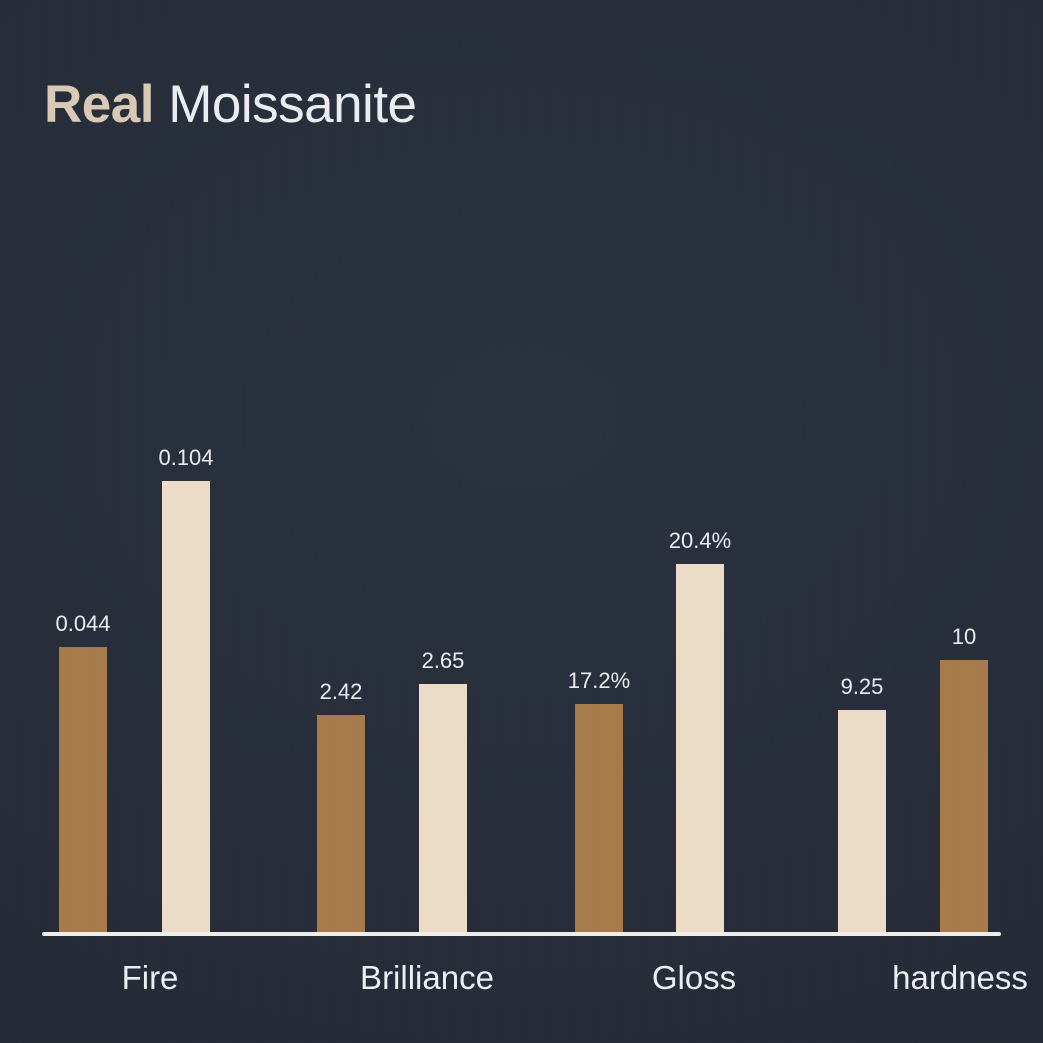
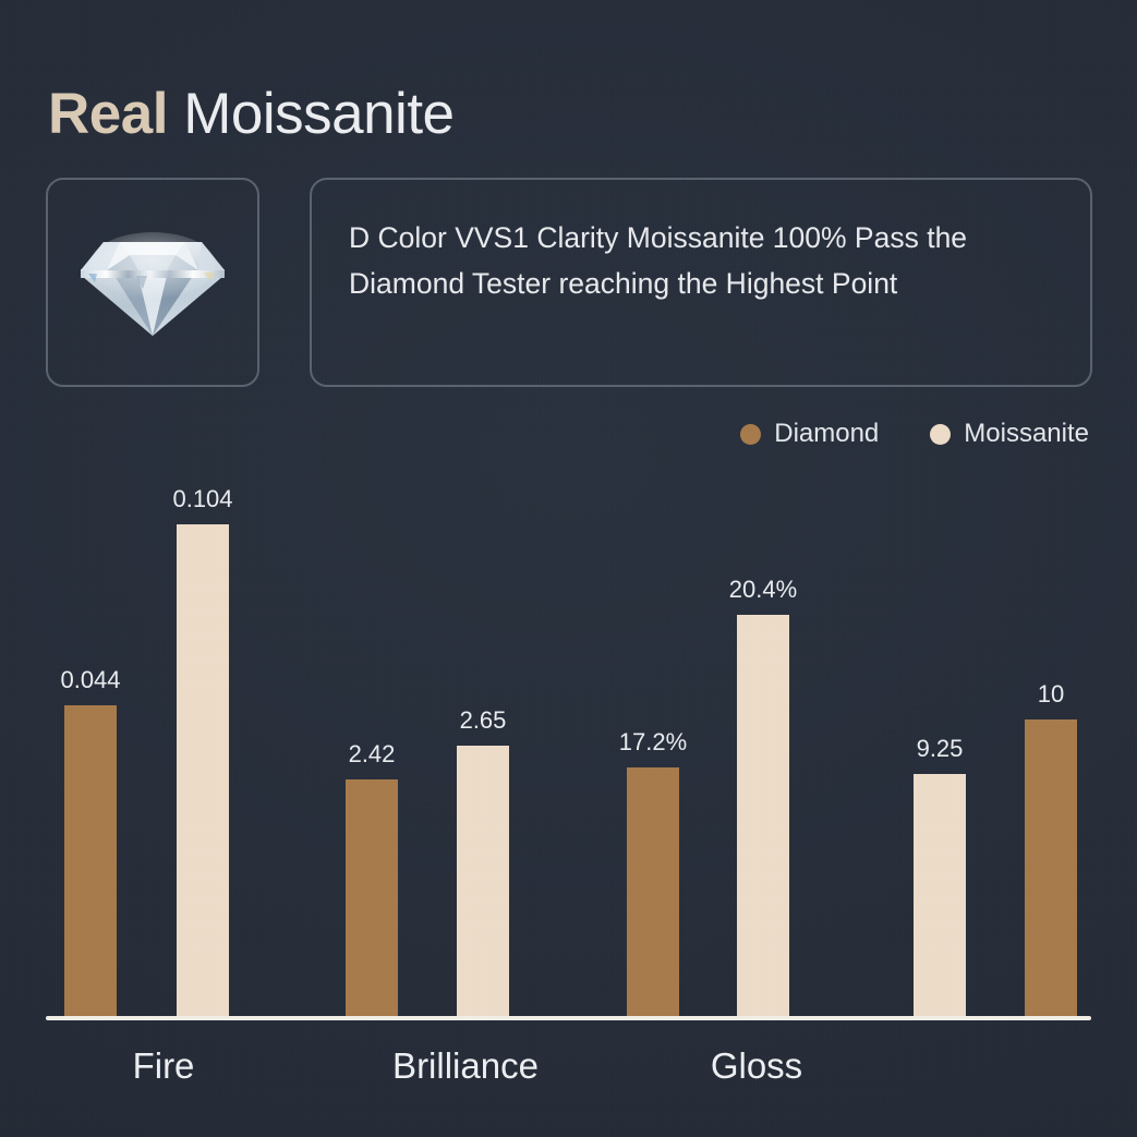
  Real Moissanite
+ D Color VVS1 Clarity Moissanite 100% Pass the Diamond Tester reaching the Highest Point
+ Diamond
+ Moissanite
  0.044
  0.104
  2.42
  2.65
  17.2%
  20.4%
  9.25
  10
  Fire
  Brilliance
  Gloss
- hardness
